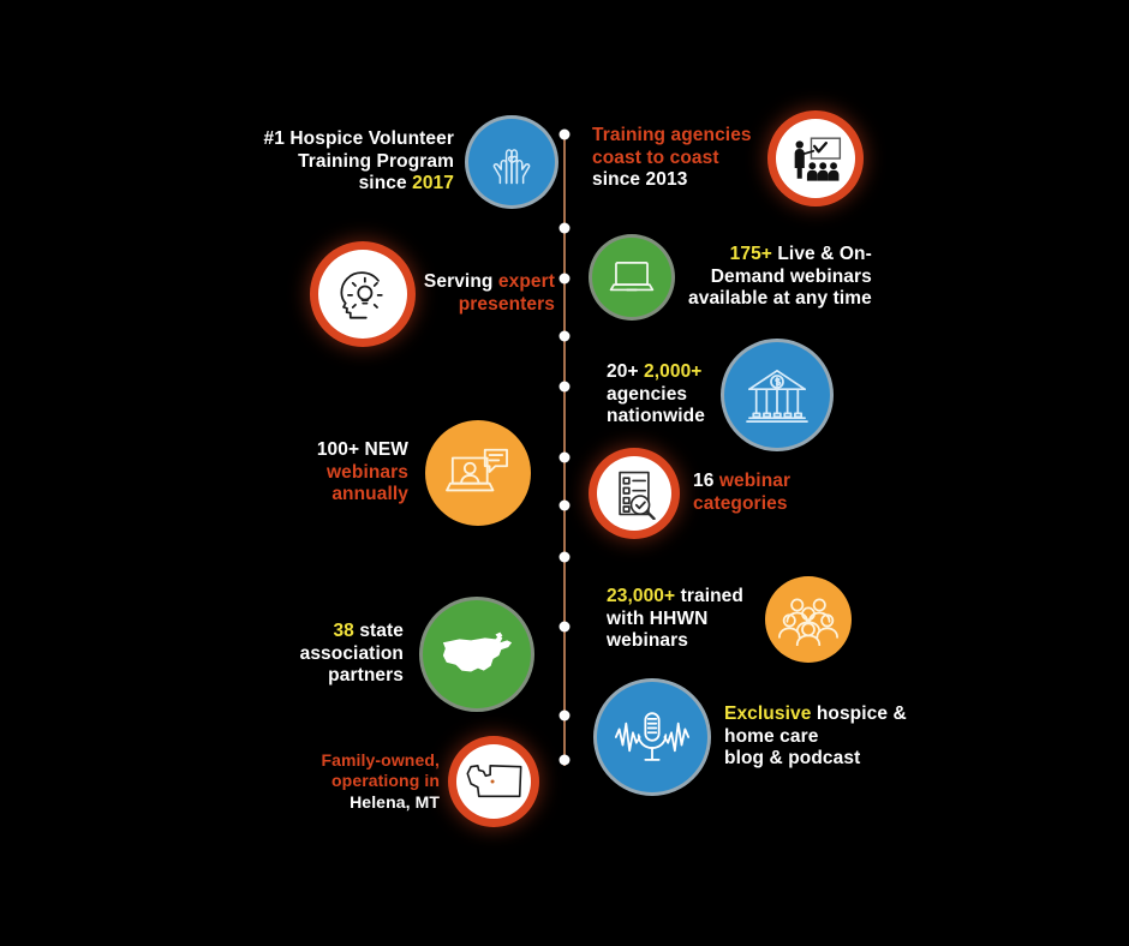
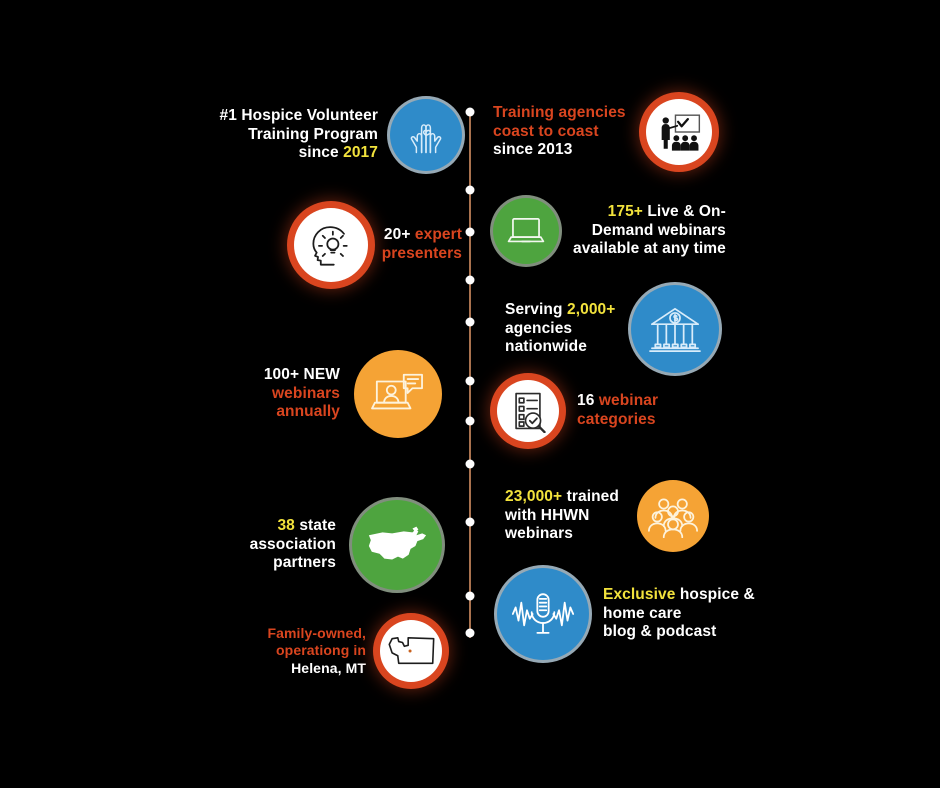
  #1 Hospice Volunteer
  Training Program
  since 2017
  Training agencies
  coast to coast
  since 2013
- Serving expert
+ 20+ expert
  presenters
  175+ Live & On-
  Demand webinars
  available at any time
- 20+ 2,000+
+ Serving 2,000+
  agencies
  nationwide
  100+ NEW
  webinars
  annually
  16 webinar
  categories
  23,000+ trained
  with HHWN
  webinars
  38 state
  association
  partners
  Exclusive hospice &
  home care
  blog & podcast
  Family-owned,
  operationg in
  Helena, MT
